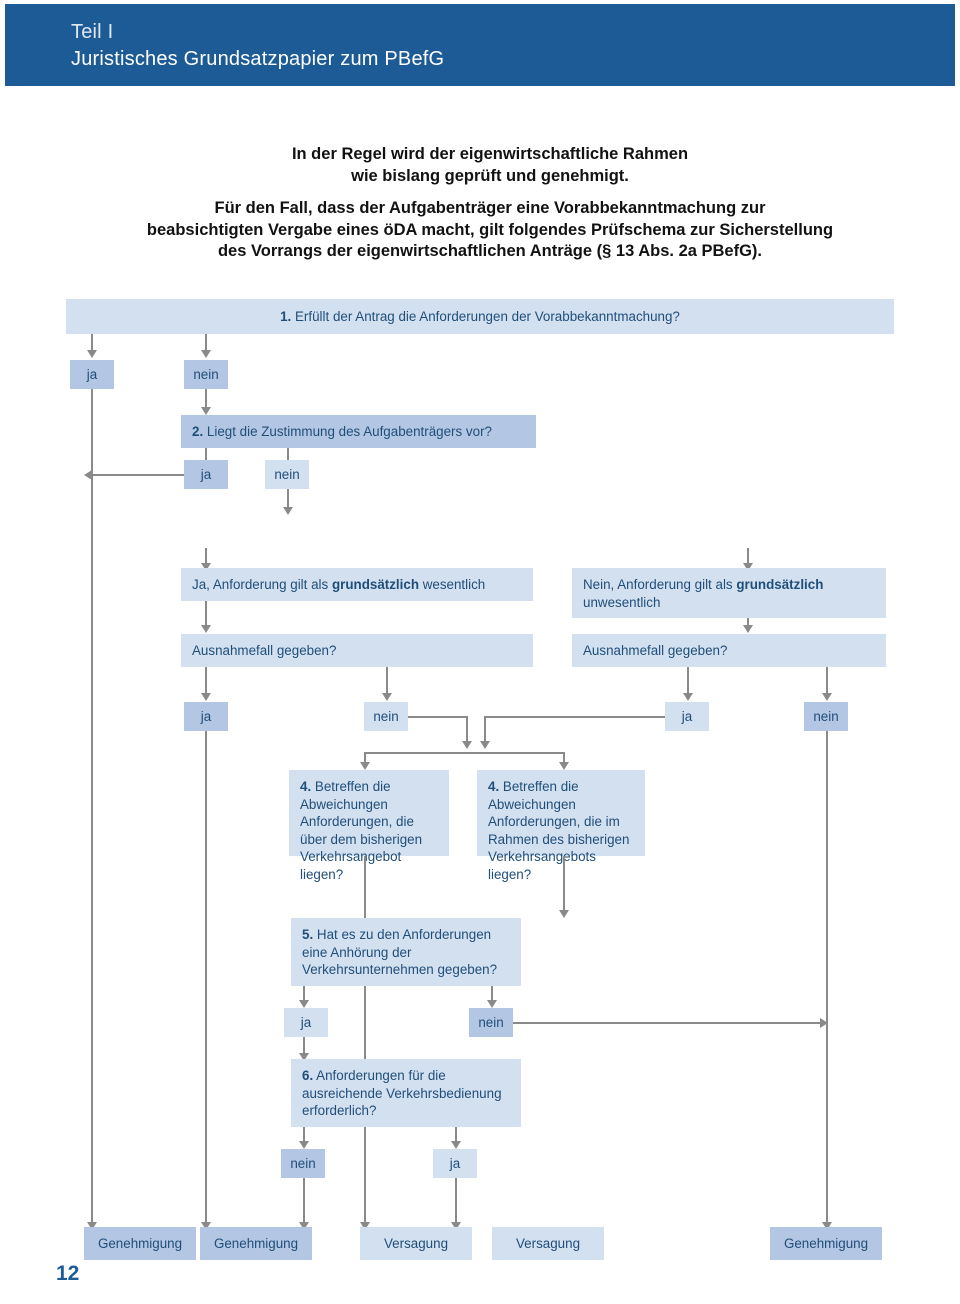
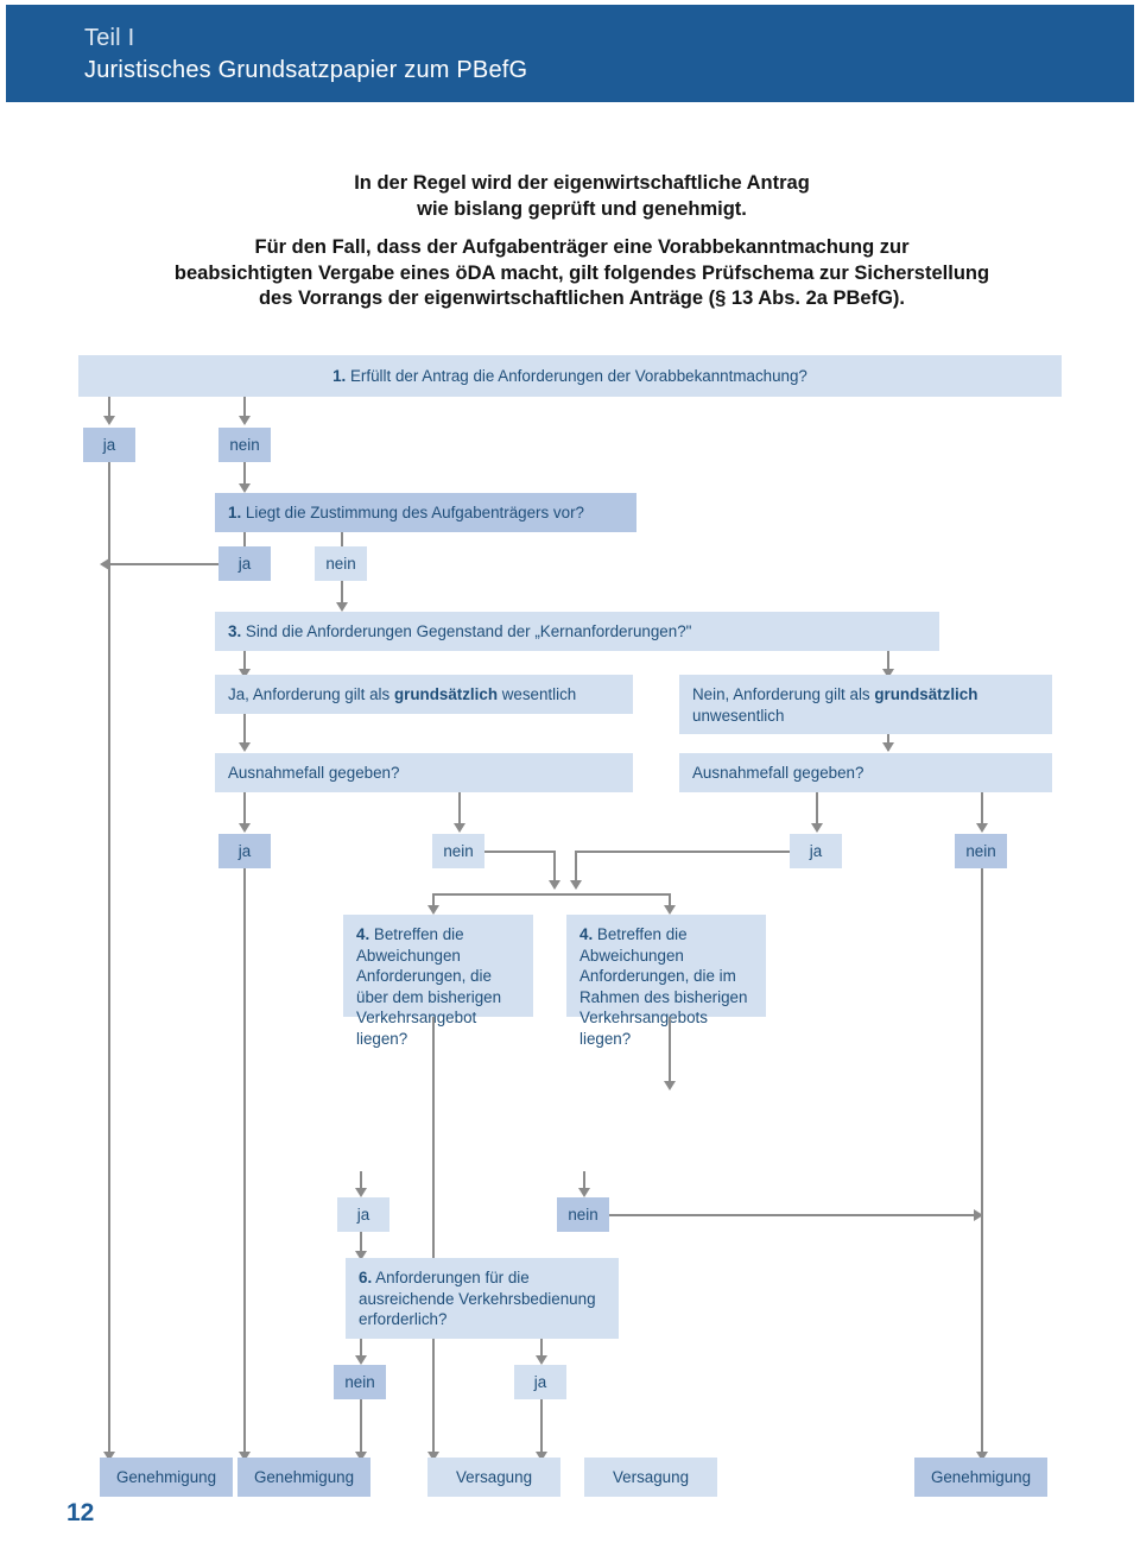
  Teil I
  Juristisches Grundsatzpapier zum PBefG
- In der Regel wird der eigenwirtschaftliche Rahmen
+ In der Regel wird der eigenwirtschaftliche Antrag
  wie bislang geprüft und genehmigt.
  Für den Fall, dass der Aufgabenträger eine Vorabbekanntmachung zur
  beabsichtigten Vergabe eines öDA macht, gilt folgendes Prüfschema zur Sicherstellung
  des Vorrangs der eigenwirtschaftlichen Anträge (§ 13 Abs. 2a PBefG).
  1. Erfüllt der Antrag die Anforderungen der Vorabbekanntmachung?
  ja
  nein
- 2. Liegt die Zustimmung des Aufgabenträgers vor?
+ 1. Liegt die Zustimmung des Aufgabenträgers vor?
  ja
  nein
+ 3. Sind die Anforderungen Gegenstand der „Kernanforderungen?"
  Ja, Anforderung gilt als grundsätzlich wesentlich
  Nein, Anforderung gilt als grundsätzlich unwesentlich
  Ausnahmefall gegeben?
  Ausnahmefall gegeben?
  ja
  nein
  ja
  nein
  4. Betreffen die Abweichungen Anforderungen, die über dem bisherigen Verkehrsagebot liegen?
  4. Betreffen die Abweichungen Anforderungen, die im Rahmen des bisherigen Verkehrsangebots liegen?
- 5. Hat es zu den Anforderungen eine Anhörung der Verkehrsunternehmen gegeben?
  ja
  nein
  6. Anforderungen für die ausreichende Verkehrsbedienung erforderlich?
  nein
  ja
  Genehmigung
  Genehmigung
  Versagung
  Versagung
  Genehmigung
  12
